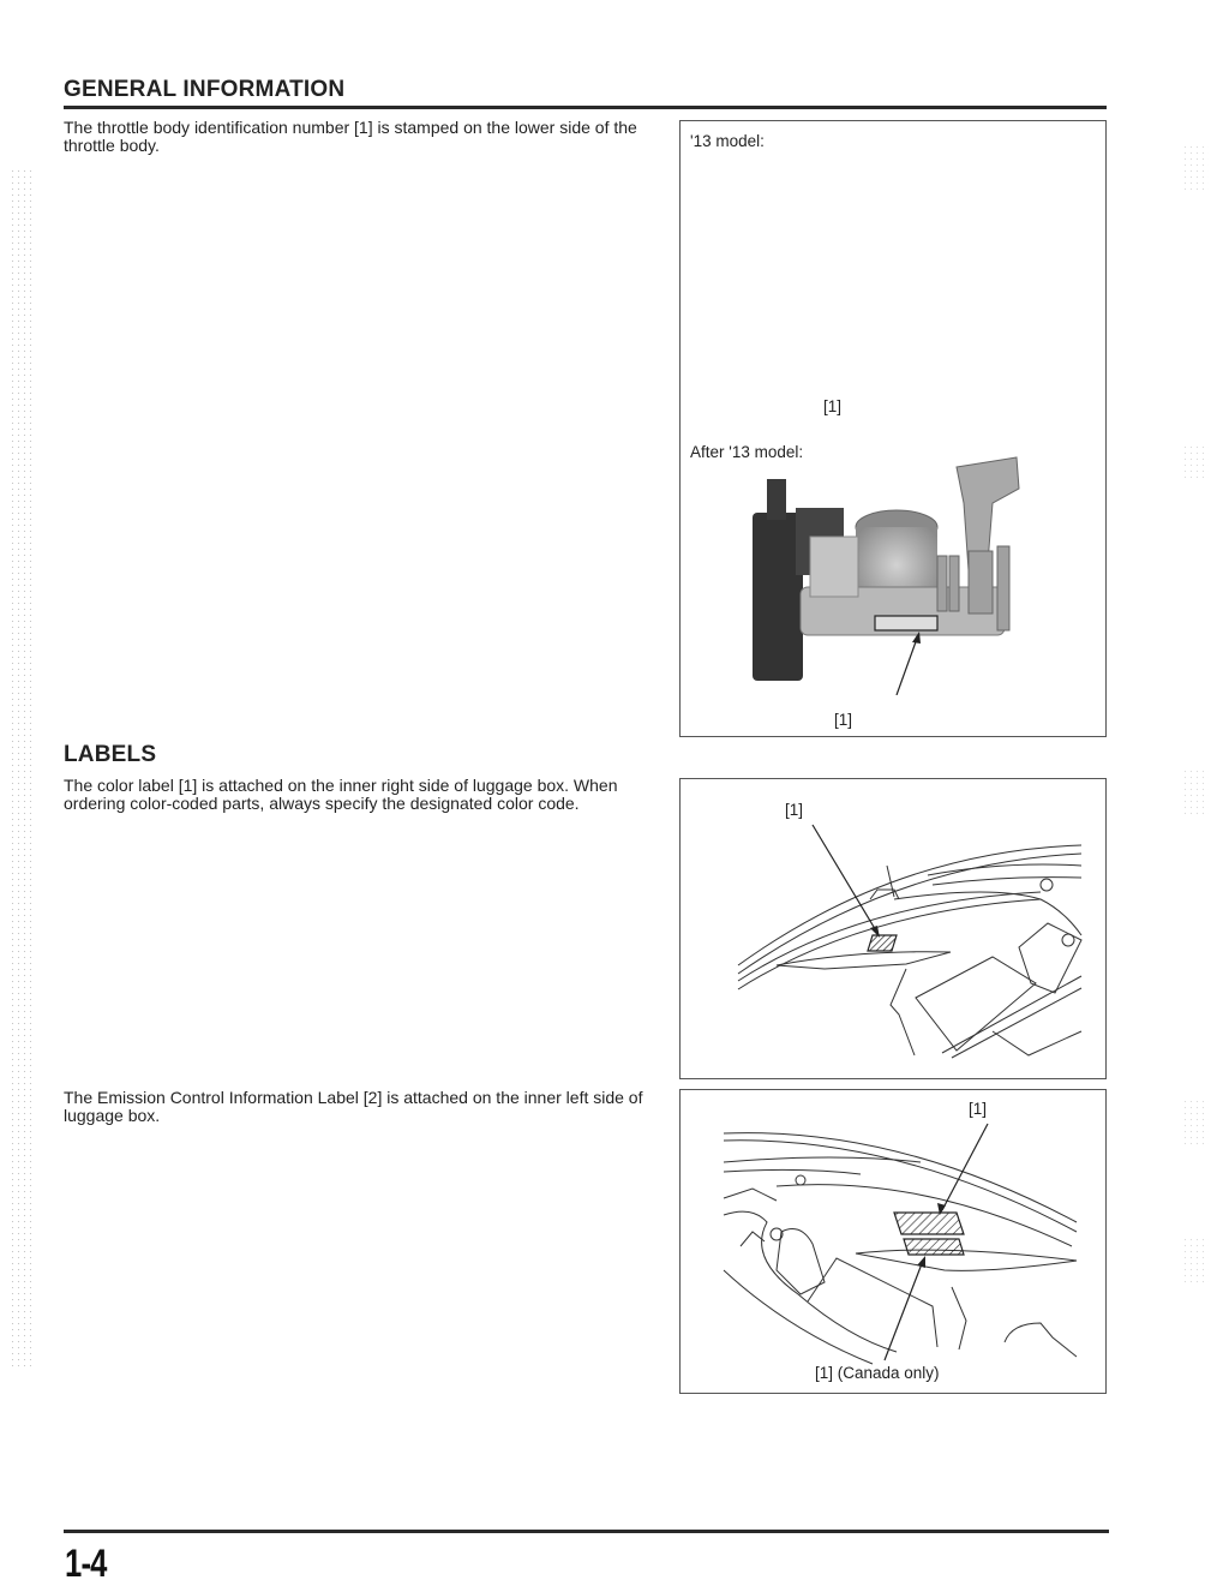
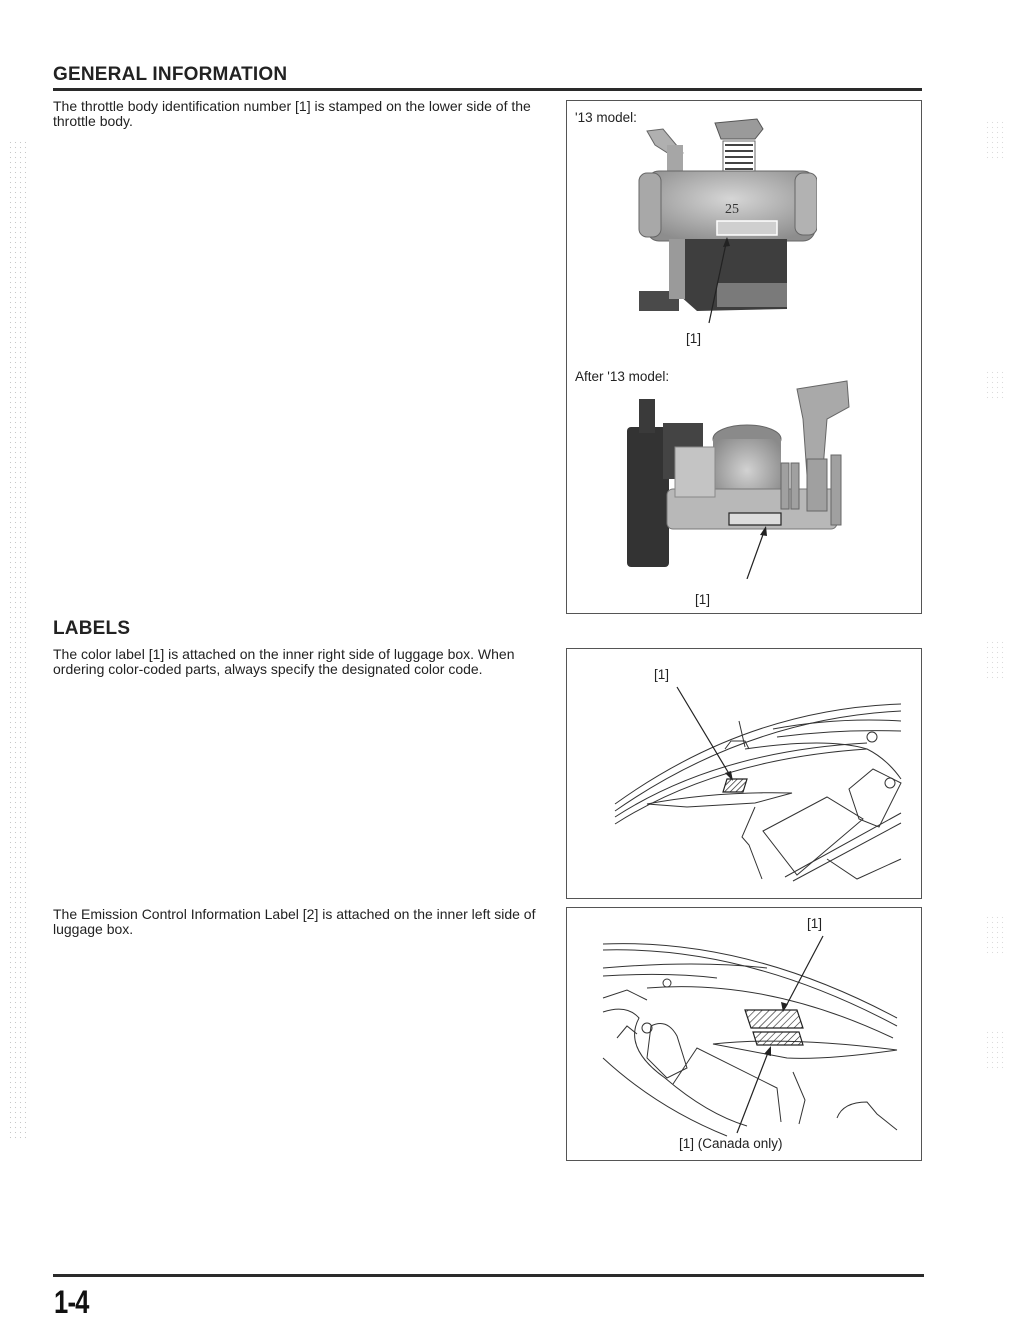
  GENERAL INFORMATION
  The throttle body identification number [1] is stamped on the lower side of the throttle body.
  '13 model:
+ 25
  [1]
  After '13 model:
  [1]
  LABELS
  The color label [1] is attached on the inner right side of luggage box. When ordering color-coded parts, always specify the designated color code.
  [1]
  The Emission Control Information Label [2] is attached on the inner left side of luggage box.
  [1]
  [1] (Canada only)
  1-4
